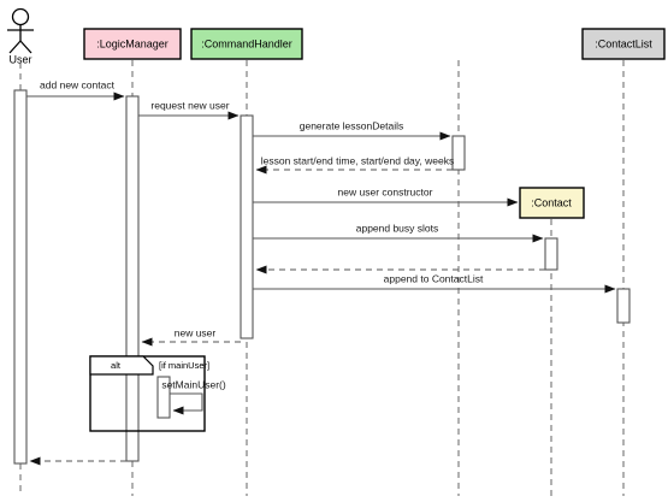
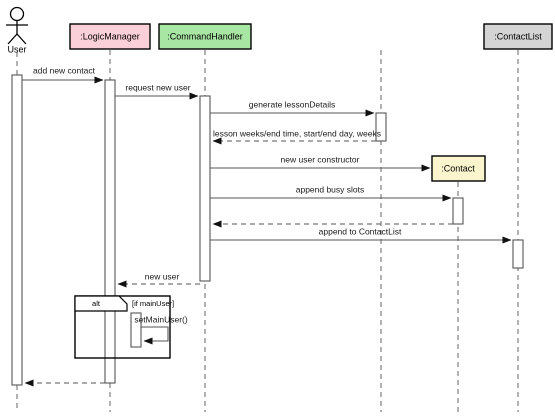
  add new contact
  request new user
  generate lessonDetails
- lesson start/end time, start/end day, weeks
+ lesson weeks/end time, start/end day, weeks
  new user constructor
  append busy slots
  append to ContactList
  new user
  alt
  [if mainUser]
  setMainUser()
  User
  :LogicManager
  :CommandHandler
  :ContactList
  :Contact
